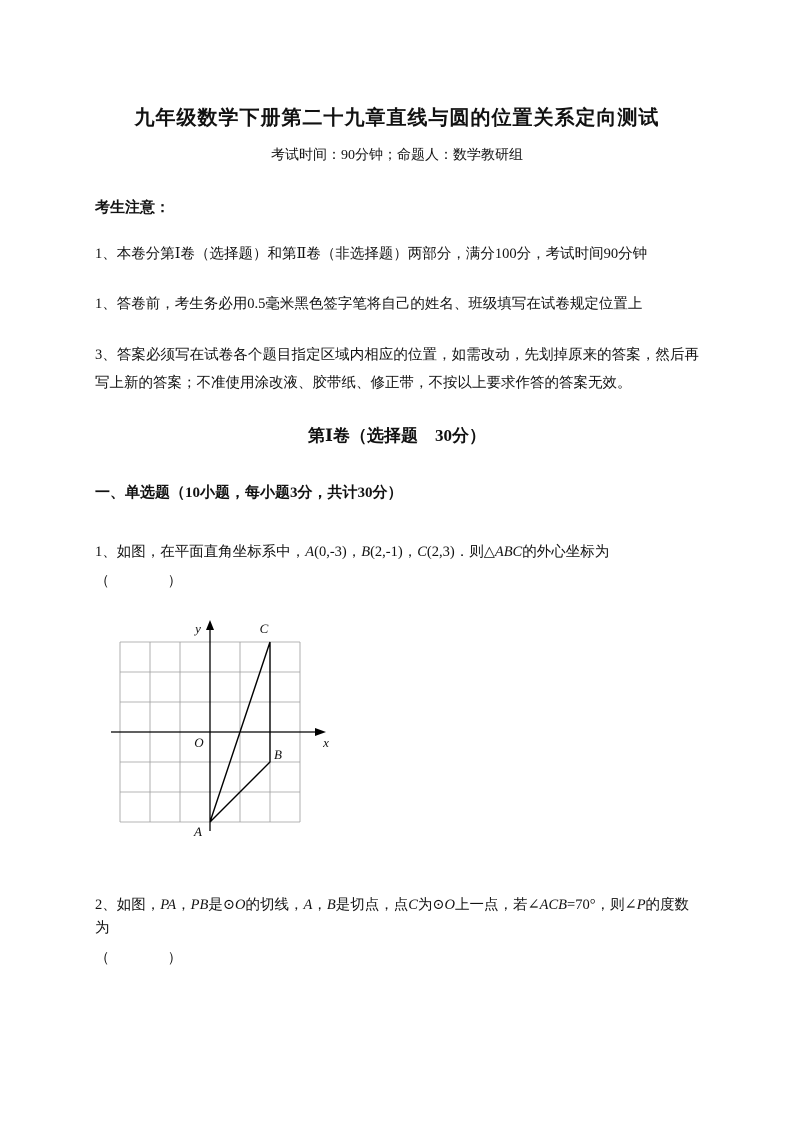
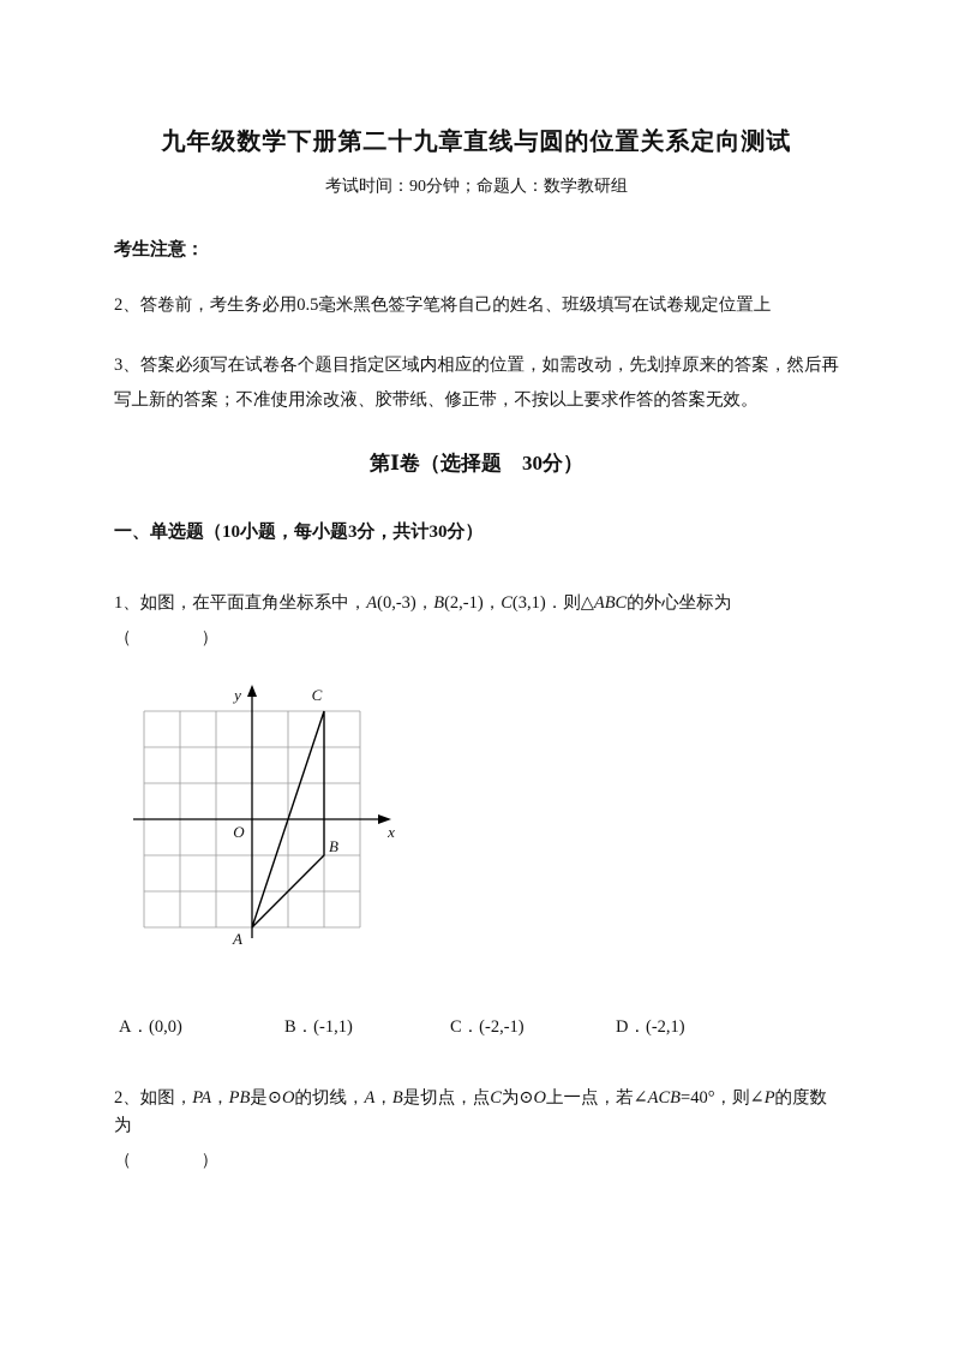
  九年级数学下册第二十九章直线与圆的位置关系定向测试
  考试时间：90分钟；命题人：数学教研组
  考生注意：
- 1、本卷分第Ⅰ卷（选择题）和第Ⅱ卷（非选择题）两部分，满分100分，考试时间90分钟
- 1、答卷前，考生务必用0.5毫米黑色签字笔将自己的姓名、班级填写在试卷规定位置上
+ 2、答卷前，考生务必用0.5毫米黑色签字笔将自己的姓名、班级填写在试卷规定位置上
  3、答案必须写在试卷各个题目指定区域内相应的位置，如需改动，先划掉原来的答案，然后再写上新的答案；不准使用涂改液、胶带纸、修正带，不按以上要求作答的答案无效。
  第Ⅰ卷（选择题 30分）
  一、单选题（10小题，每小题3分，共计30分）
- 1、如图，在平面直角坐标系中，A(0,-3)，B(2,-1)，C(2,3)．则△ABC的外心坐标为
+ 1、如图，在平面直角坐标系中，A(0,-3)，B(2,-1)，C(3,1)．则△ABC的外心坐标为
  （ ）
  y
  x
  O
  A
  B
  C
+ A．(0,0)
+ B．(-1,1)
+ C．(-2,-1)
+ D．(-2,1)
- 2、如图，PA，PB是⊙O的切线，A，B是切点，点C为⊙O上一点，若∠ACB=70°，则∠P的度数为
+ 2、如图，PA，PB是⊙O的切线，A，B是切点，点C为⊙O上一点，若∠ACB=40°，则∠P的度数为
  （ ）
